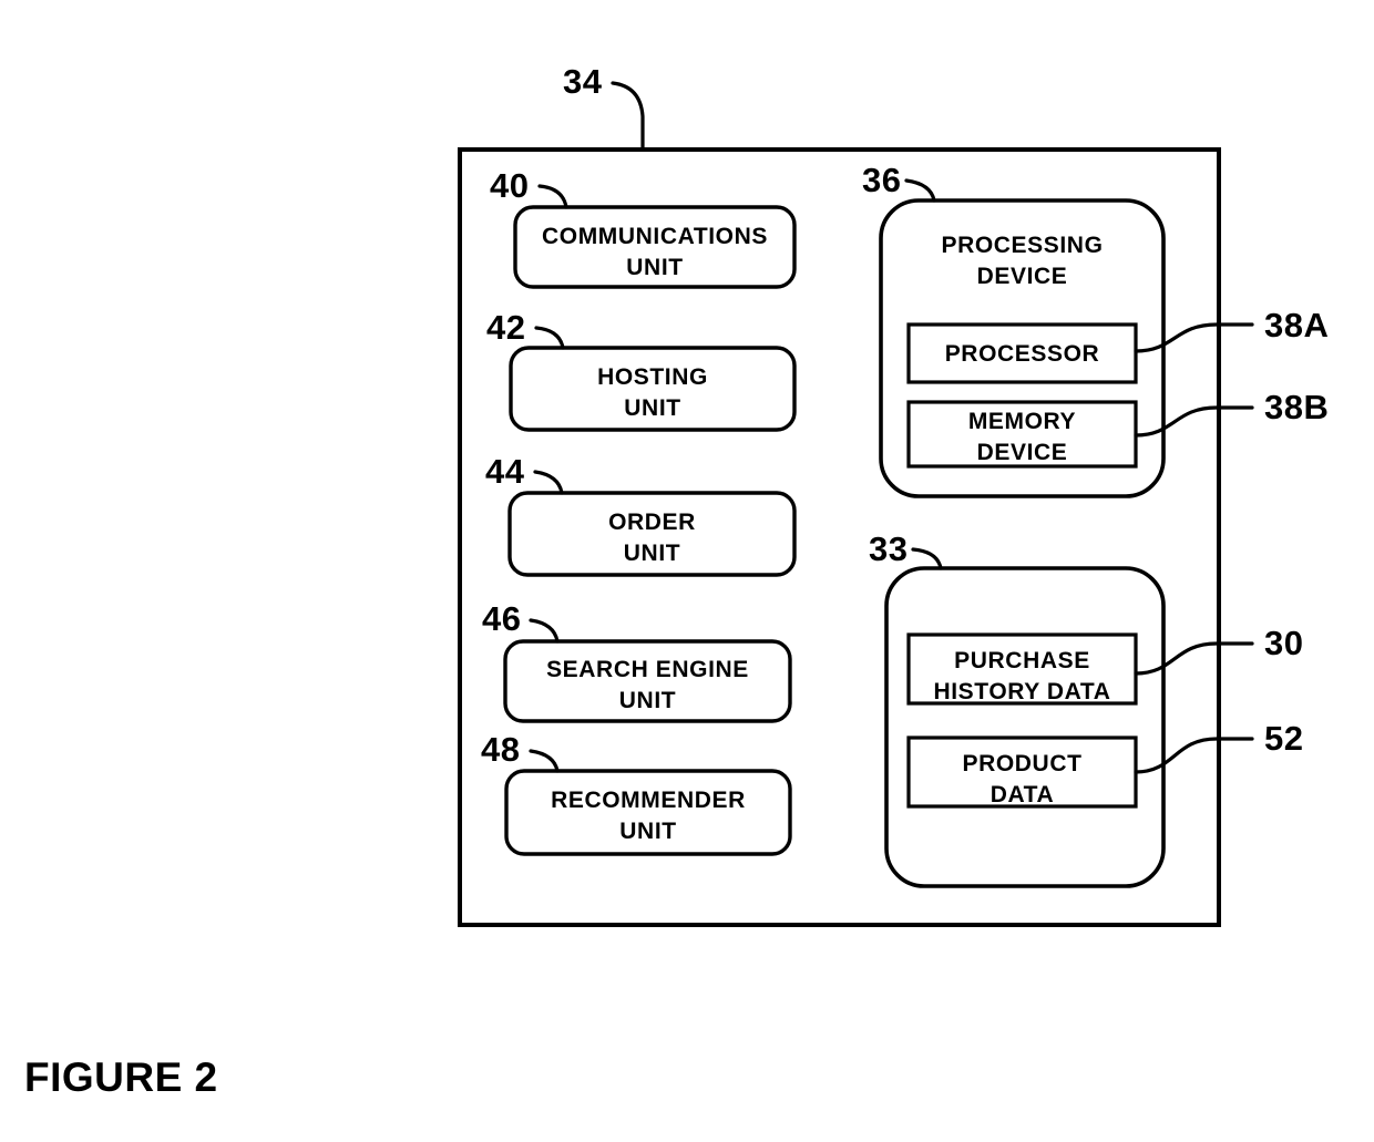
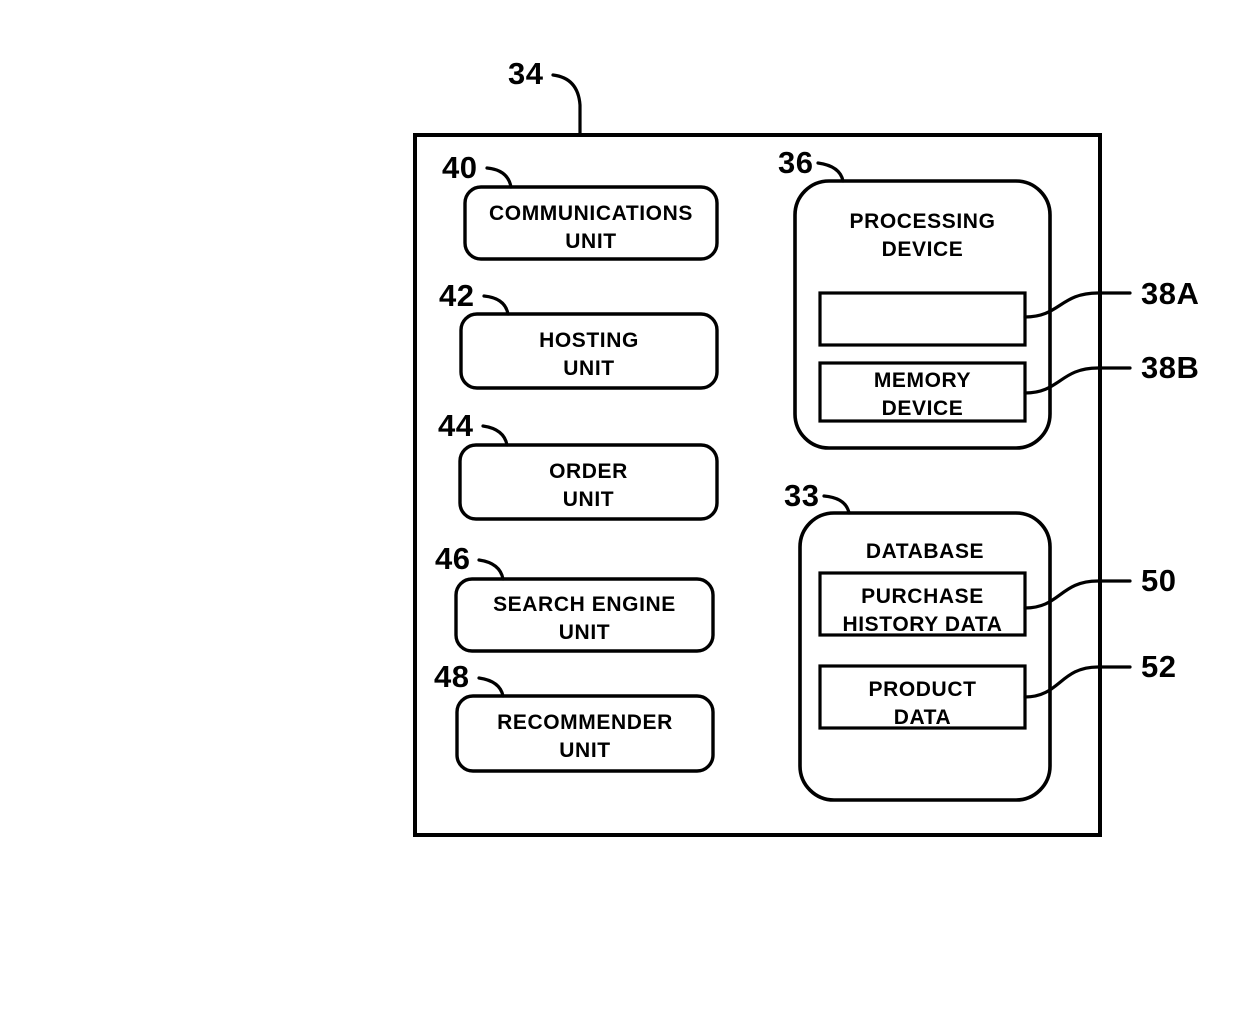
  34
  40
  42
  44
  46
  48
  36
  33
  38A
  38B
- 30
+ 50
  52
  COMMUNICATIONS
  UNIT
  HOSTING
  UNIT
  ORDER
  UNIT
  SEARCH ENGINE
  UNIT
  RECOMMENDER
  UNIT
  PROCESSING
  DEVICE
- PROCESSOR
  MEMORY
  DEVICE
+ DATABASE
  PURCHASE
  HISTORY DATA
  PRODUCT
  DATA
- FIGURE 2
